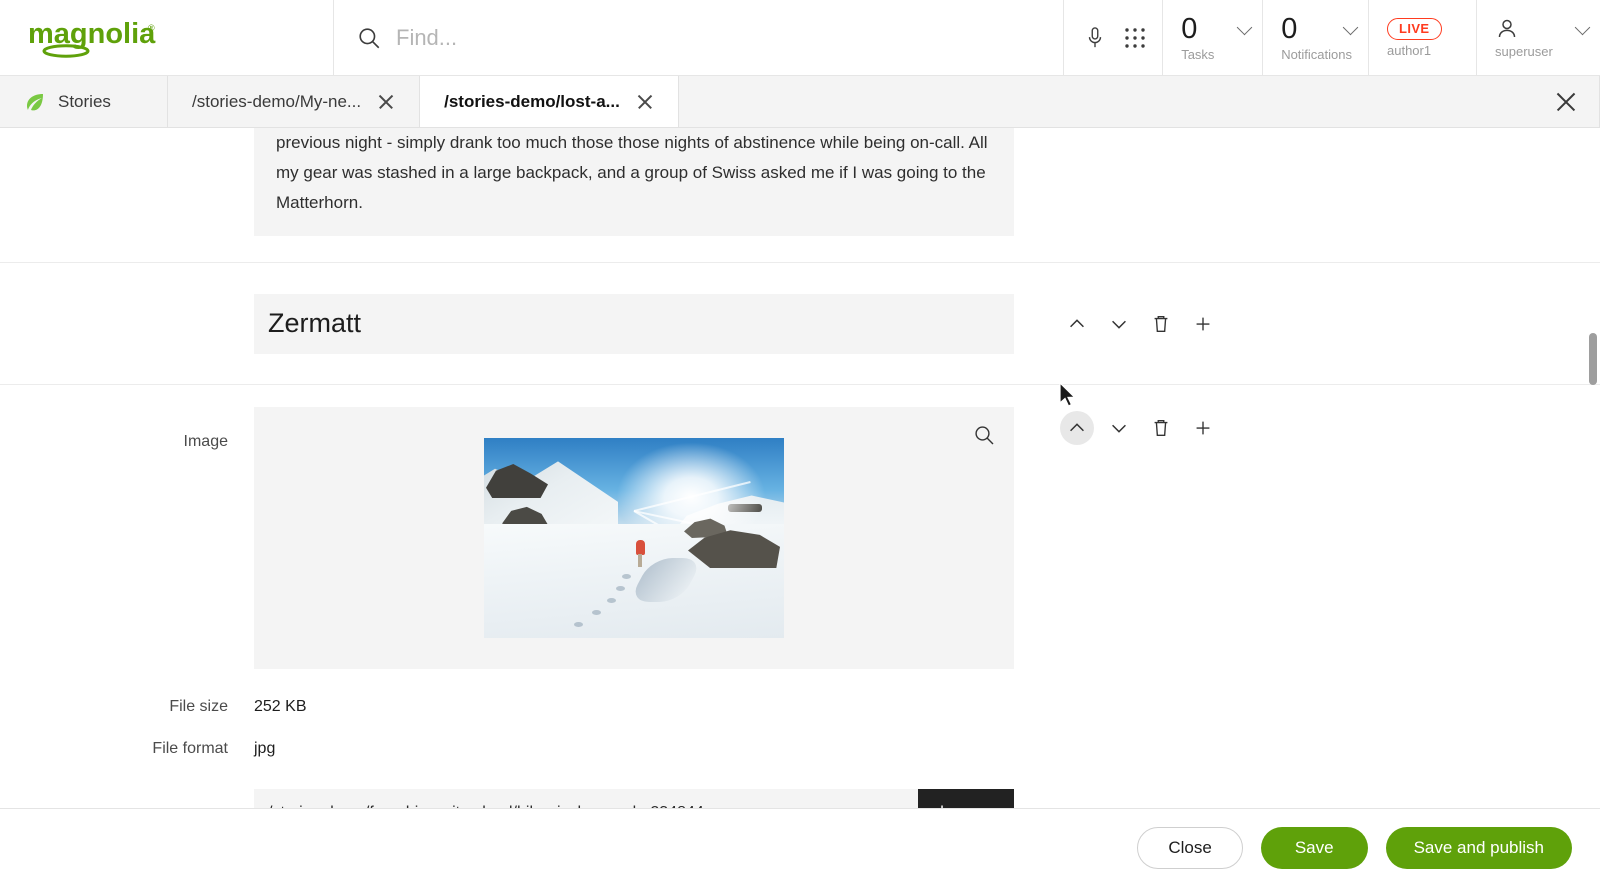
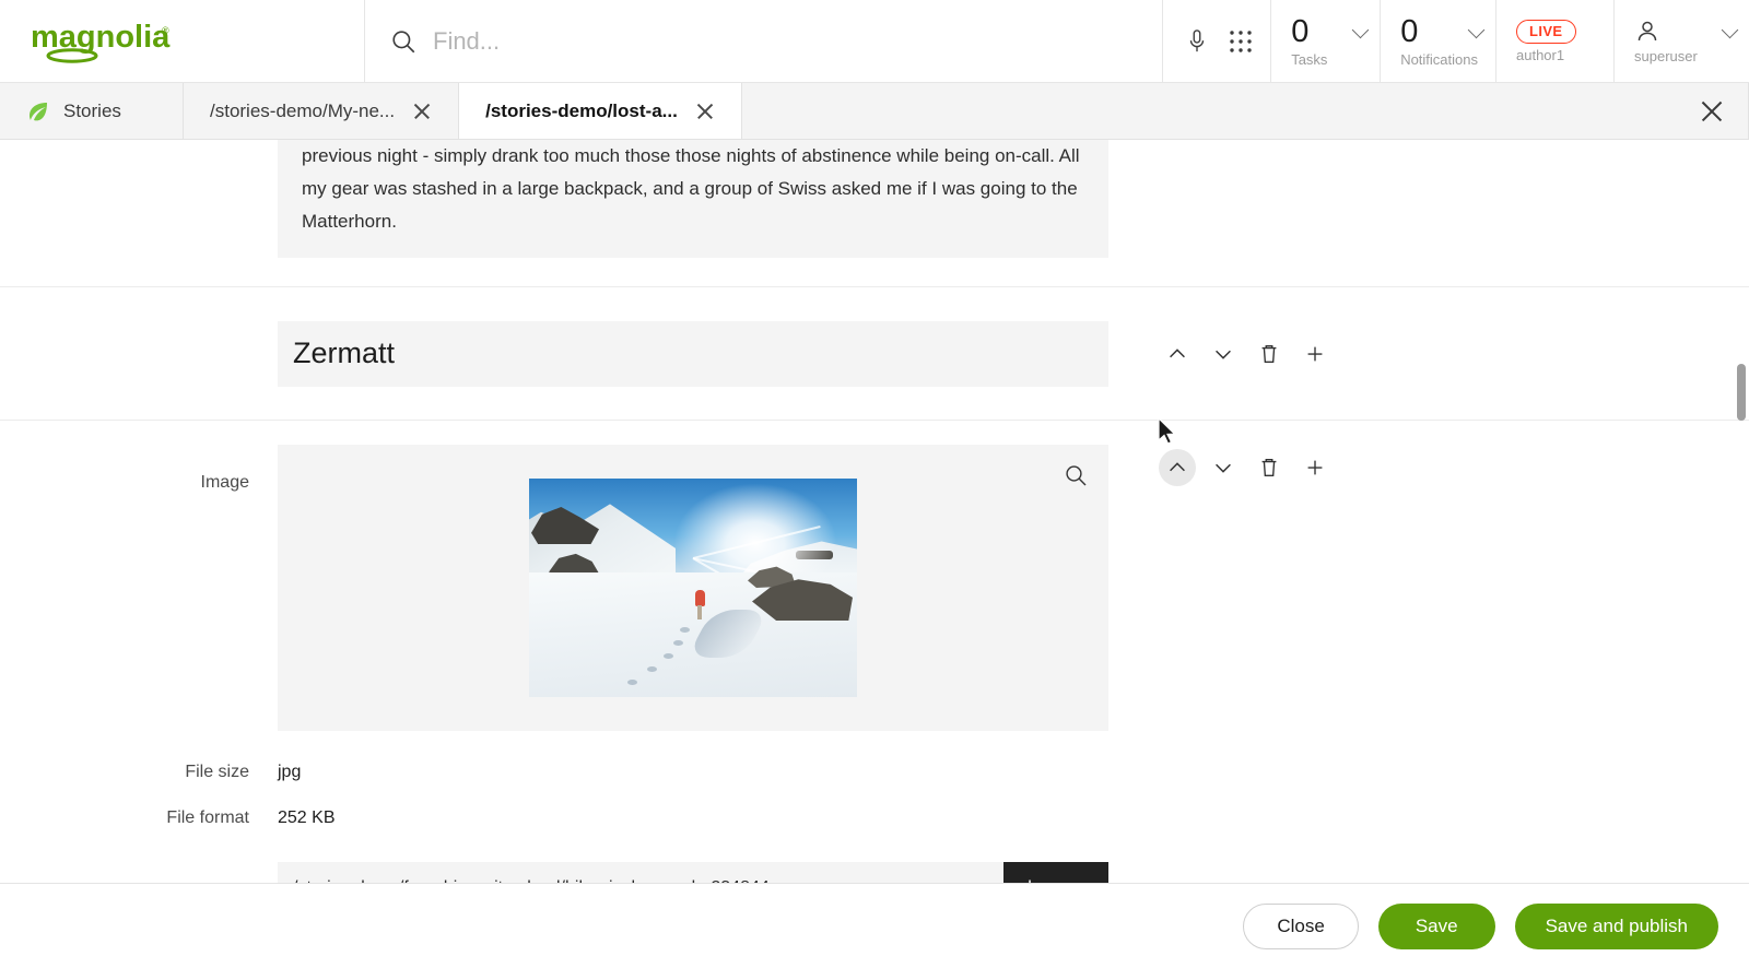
  magnolia
  ®
  Find...
  0
  Tasks
  0
  Notifications
  LIVE
  author1
  superuser
  Stories
  /stories-demo/My-ne...
  /stories-demo/lost-a...
  previous night - simply drank too much those those nights of abstinence while being on-call. All my gear was stashed in a large backpack, and a group of Swiss asked me if I was going to the Matterhorn.
  Zermatt
  Image
  File size
- 252 KB
+ jpg
  File format
- jpg
+ 252 KB
  Close
  Save
  Save and publish
